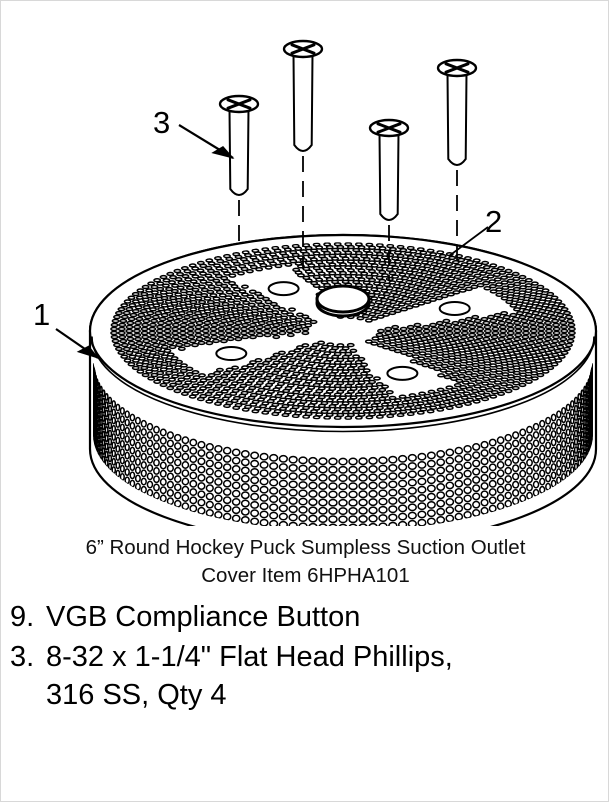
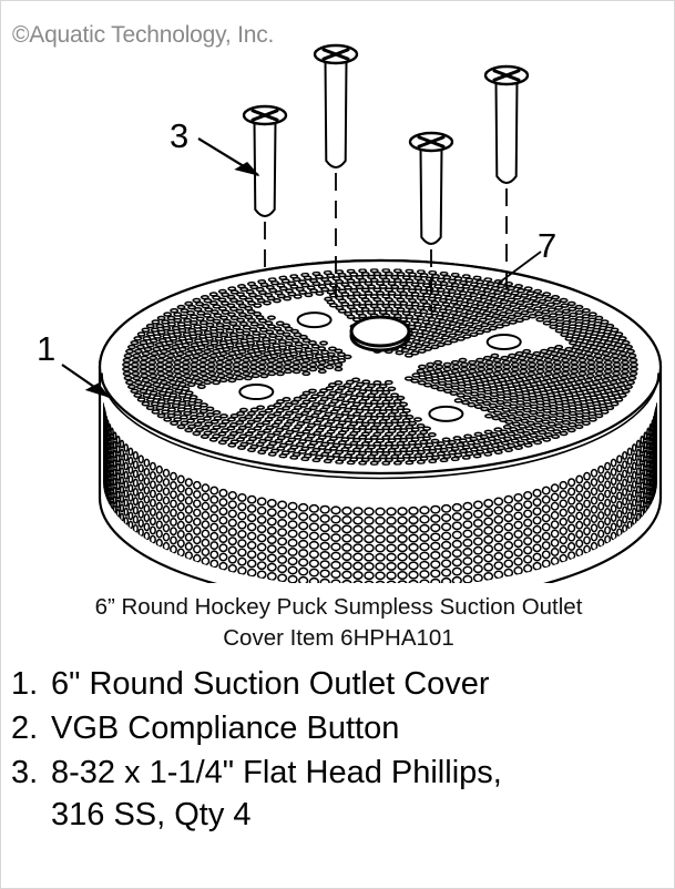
+ ©Aquatic Technology, Inc.
  1
- 2
+ 7
  3
  6” Round Hockey Puck Sumpless Suction Outlet
  Cover Item 6HPHA101
+ 1.
+ 6" Round Suction Outlet Cover
- 9.
+ 2.
  VGB Compliance Button
  3.
  8-32 x 1-1/4" Flat Head Phillips,
  316 SS, Qty 4
